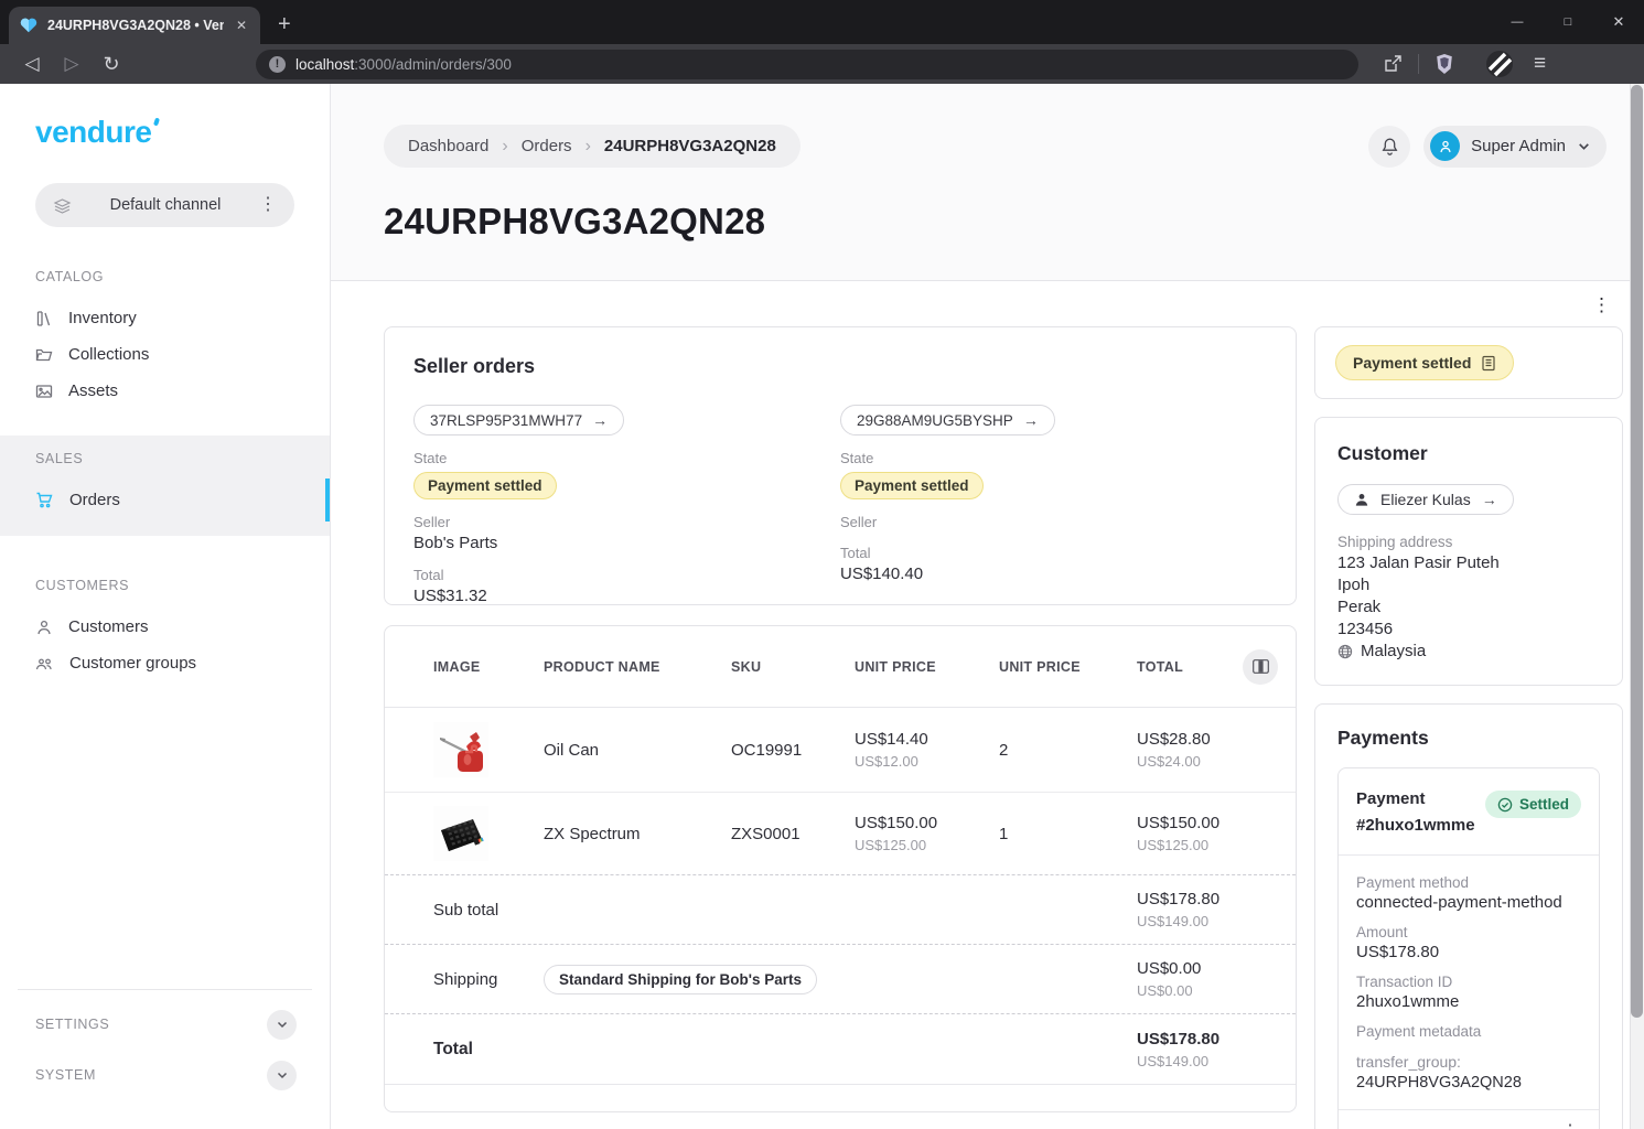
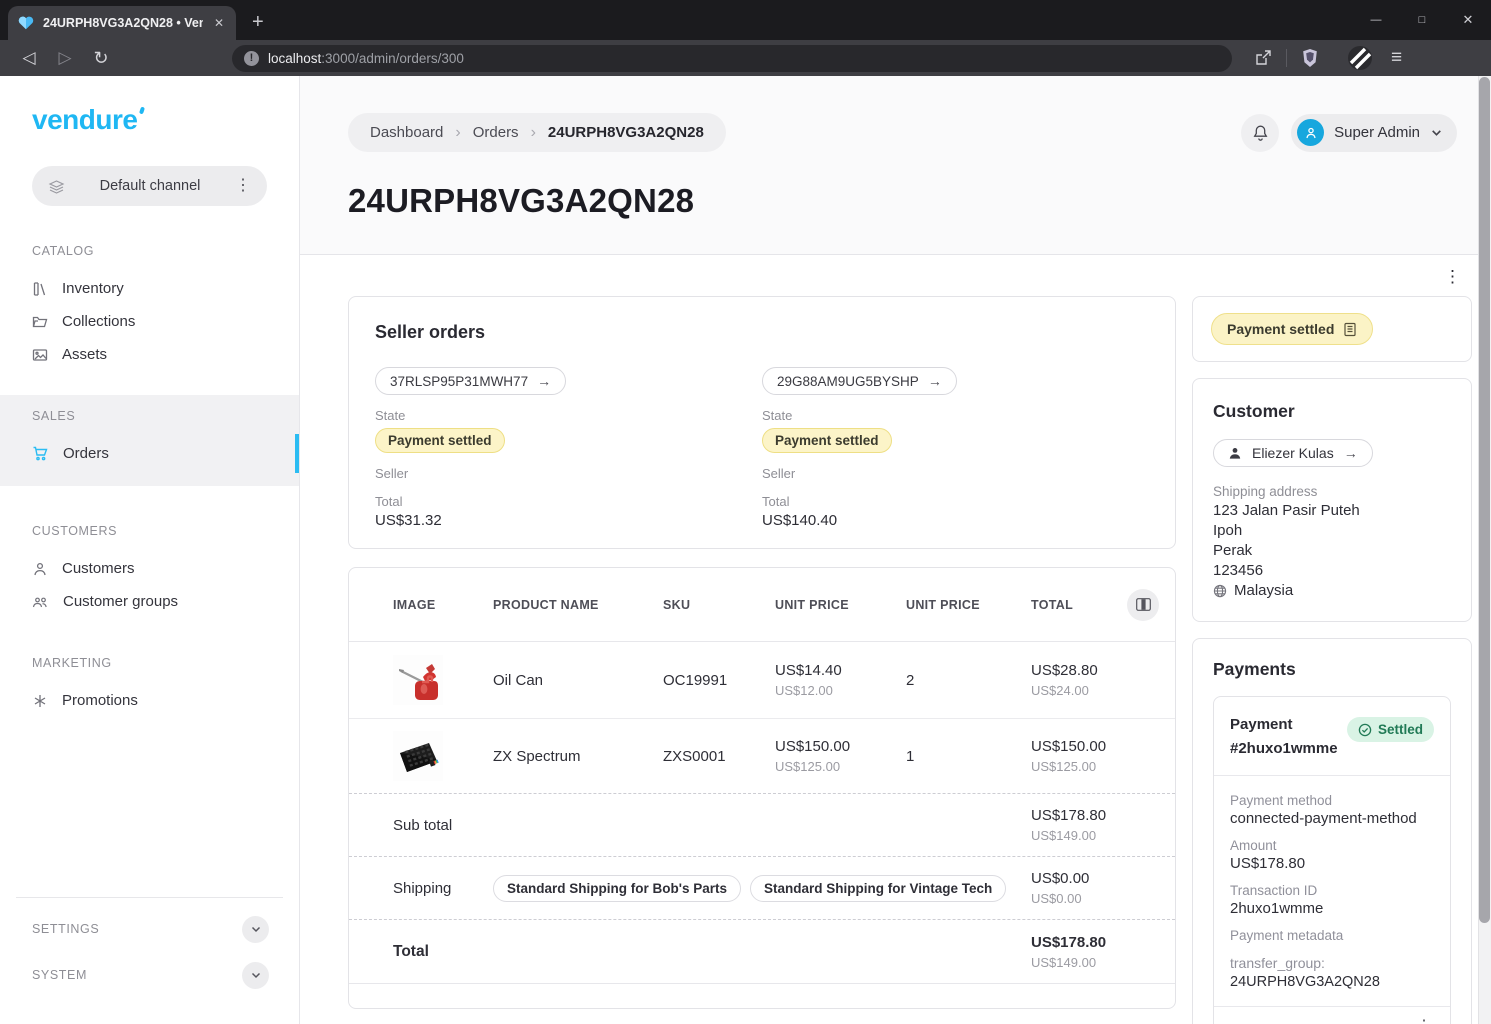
  24URPH8VG3A2QN28 • Ven
  ✕
  +
  —
  □
  ✕
  ◁
  ▷
  ↻
  !
  localhost:3000/admin/orders/300
  ≡
  vendure
  Default channel
  ⋮
  CATALOG
  Inventory
  Collections
  Assets
  SALES
  Orders
  CUSTOMERS
  Customers
  Customer groups
+ MARKETING
+ Promotions
  SETTINGS
  SYSTEM
  Dashboard
  ›
  Orders
  ›
  24URPH8VG3A2QN28
  Super Admin
  24URPH8VG3A2QN28
  ⋮
  Seller orders
  37RLSP95P31MWH77
  →
  State
  Payment settled
  Seller
- Bob's Parts
  Total
  US$31.32
  29G88AM9UG5BYSHP
  →
  State
  Payment settled
  Seller
  Total
  US$140.40
  IMAGE
  PRODUCT NAME
  SKU
  UNIT PRICE
  UNIT PRICE
  TOTAL
  Oil Can
  OC19991
  US$14.40
  US$12.00
  2
  US$28.80
  US$24.00
  ZX Spectrum
  ZXS0001
  US$150.00
  US$125.00
  1
  US$150.00
  US$125.00
  Sub total
  US$178.80
  US$149.00
  Shipping
  Standard Shipping for Bob's Parts
+ Standard Shipping for Vintage Tech
  US$0.00
  US$0.00
  Total
  US$178.80
  US$149.00
  Payment settled
  Customer
  Eliezer Kulas
  →
  Shipping address
  123 Jalan Pasir Puteh
  Ipoh
  Perak
  123456
  Malaysia
  Payments
  Payment
  #2huxo1wmme
  Settled
  Payment method
  connected-payment-method
  Amount
  US$178.80
  Transaction ID
  2huxo1wmme
  Payment metadata
  transfer_group:
  24URPH8VG3A2QN28
